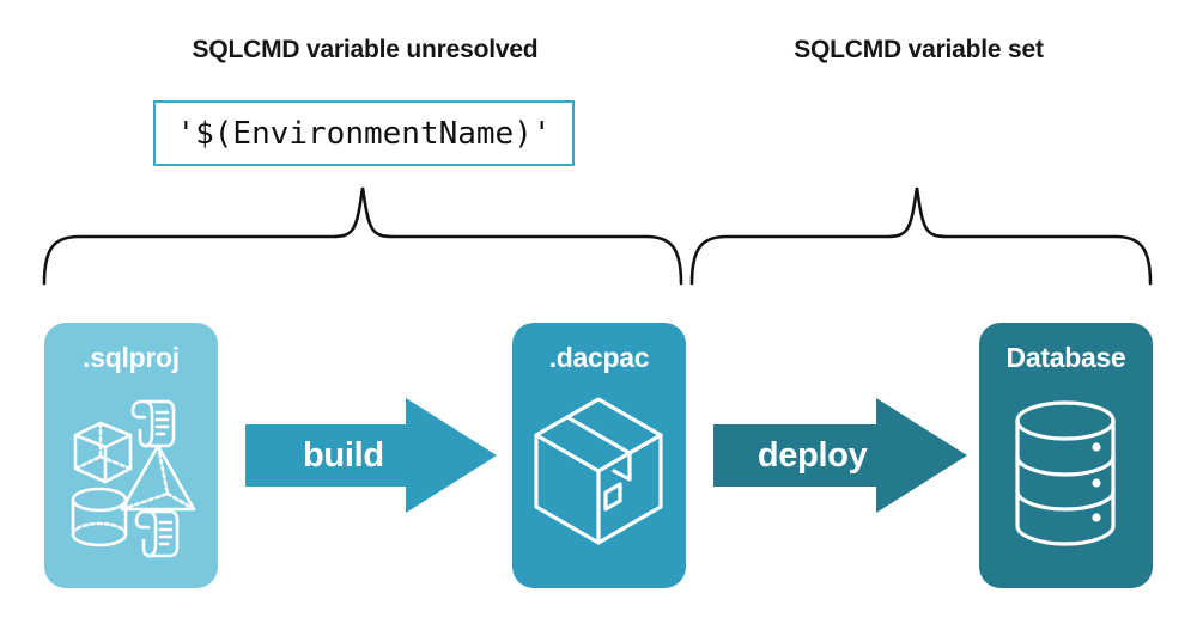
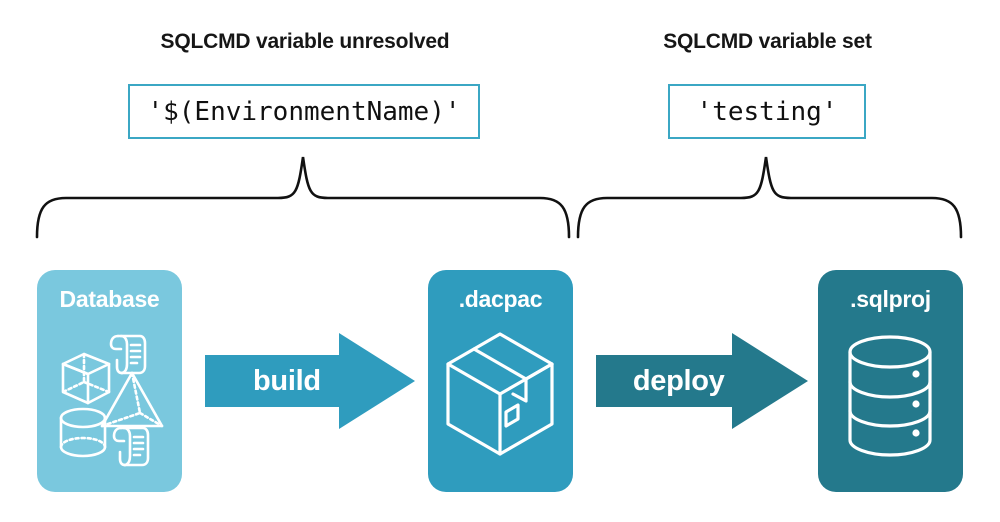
  SQLCMD variable unresolved
  SQLCMD variable set
  '$(EnvironmentName)'
+ 'testing'
- .sqlproj
+ Database
  .dacpac
- Database
+ .sqlproj
  build
  deploy
